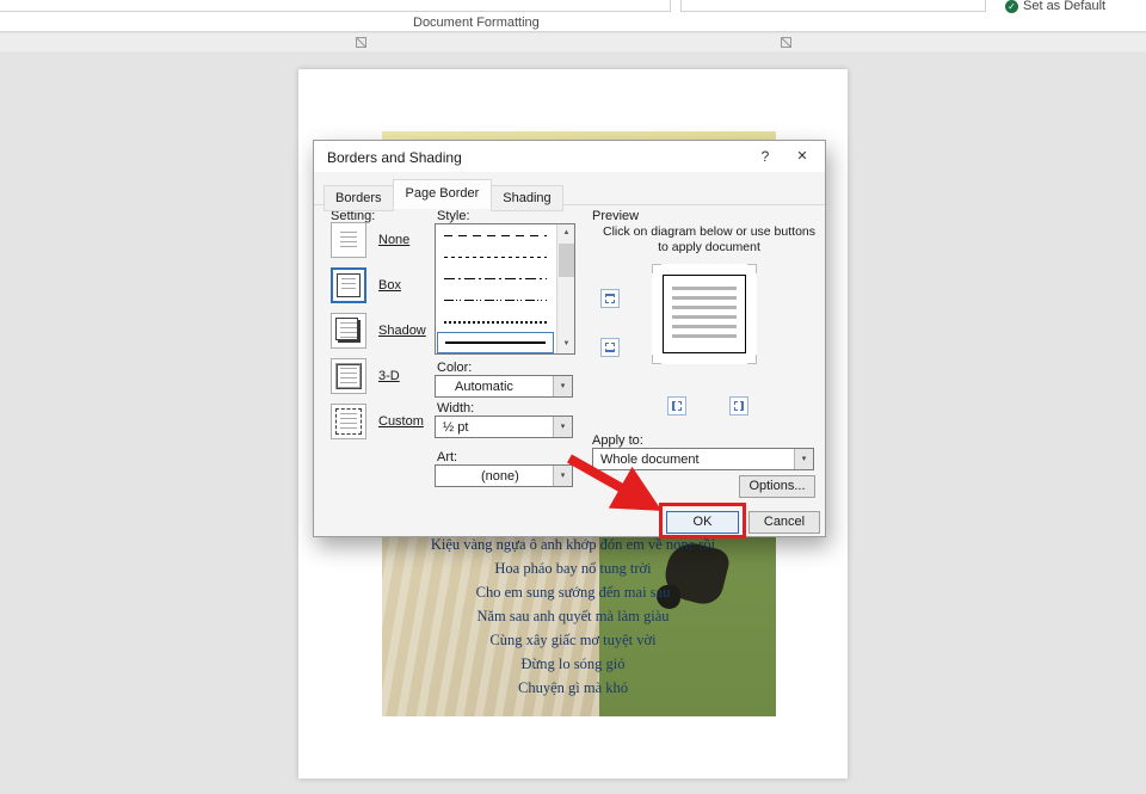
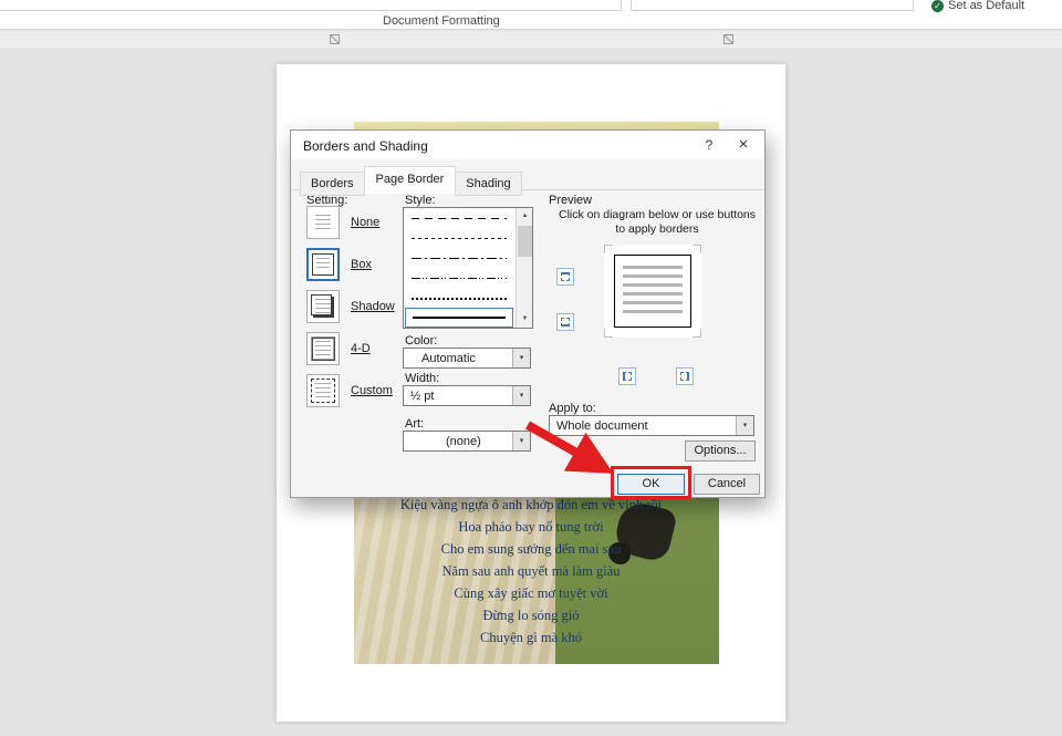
  Document Formatting
  ✓
  Set as Default
- Kiệu vàng ngựa ô anh khớp đón em về none rồi
+ Kiệu vàng ngựa ô anh khớp đón em về vinh rồi
  Hoa pháo bay nổ tung trời
  Cho em sung sướng đến mai sau
  Năm sau anh quyết mà làm giàu
  Cùng xây giấc mơ tuyệt vời
  Đừng lo sóng gió
  Chuyện gì mà khó
  Borders and Shading
  ?
  ✕
  Borders
  Page Border
  Shading
  Setting:
  None
  Box
  Shadow
- 3-D
+ 4-D
  Custom
  Style:
  Color:
  Automatic
  Width:
  ½ pt
  Art:
  (none)
  Preview
- Click on diagram below or use buttons to apply document
+ Click on diagram below or use buttons to apply borders
  Apply to:
  Whole document
  Options...
  OK
  Cancel
